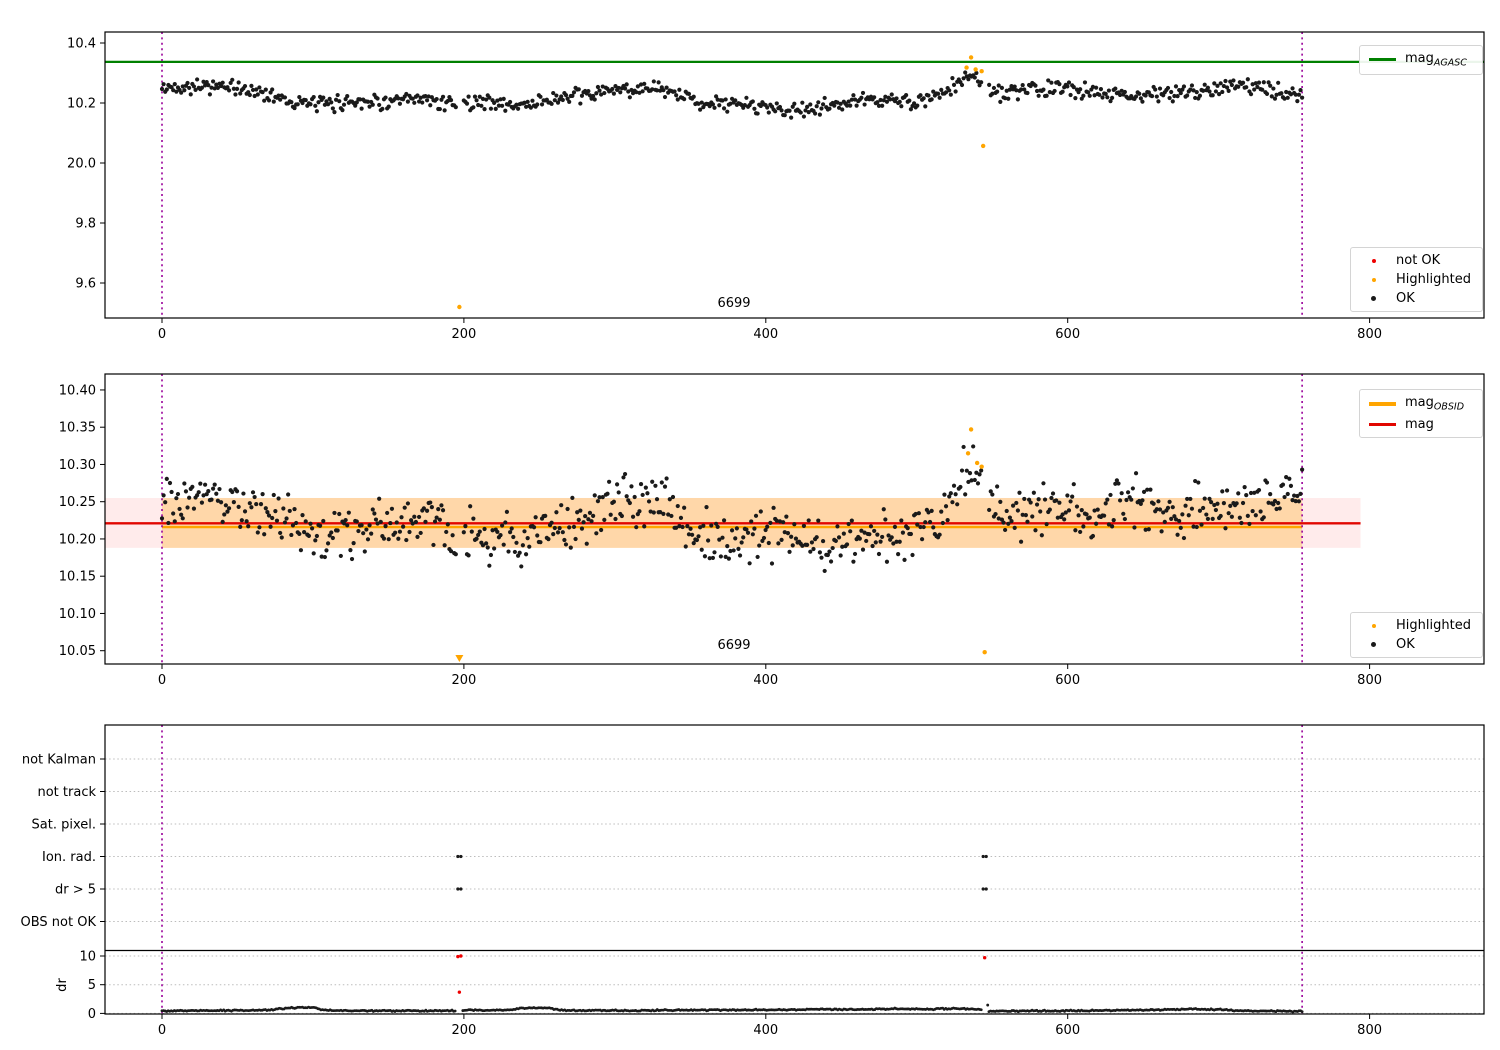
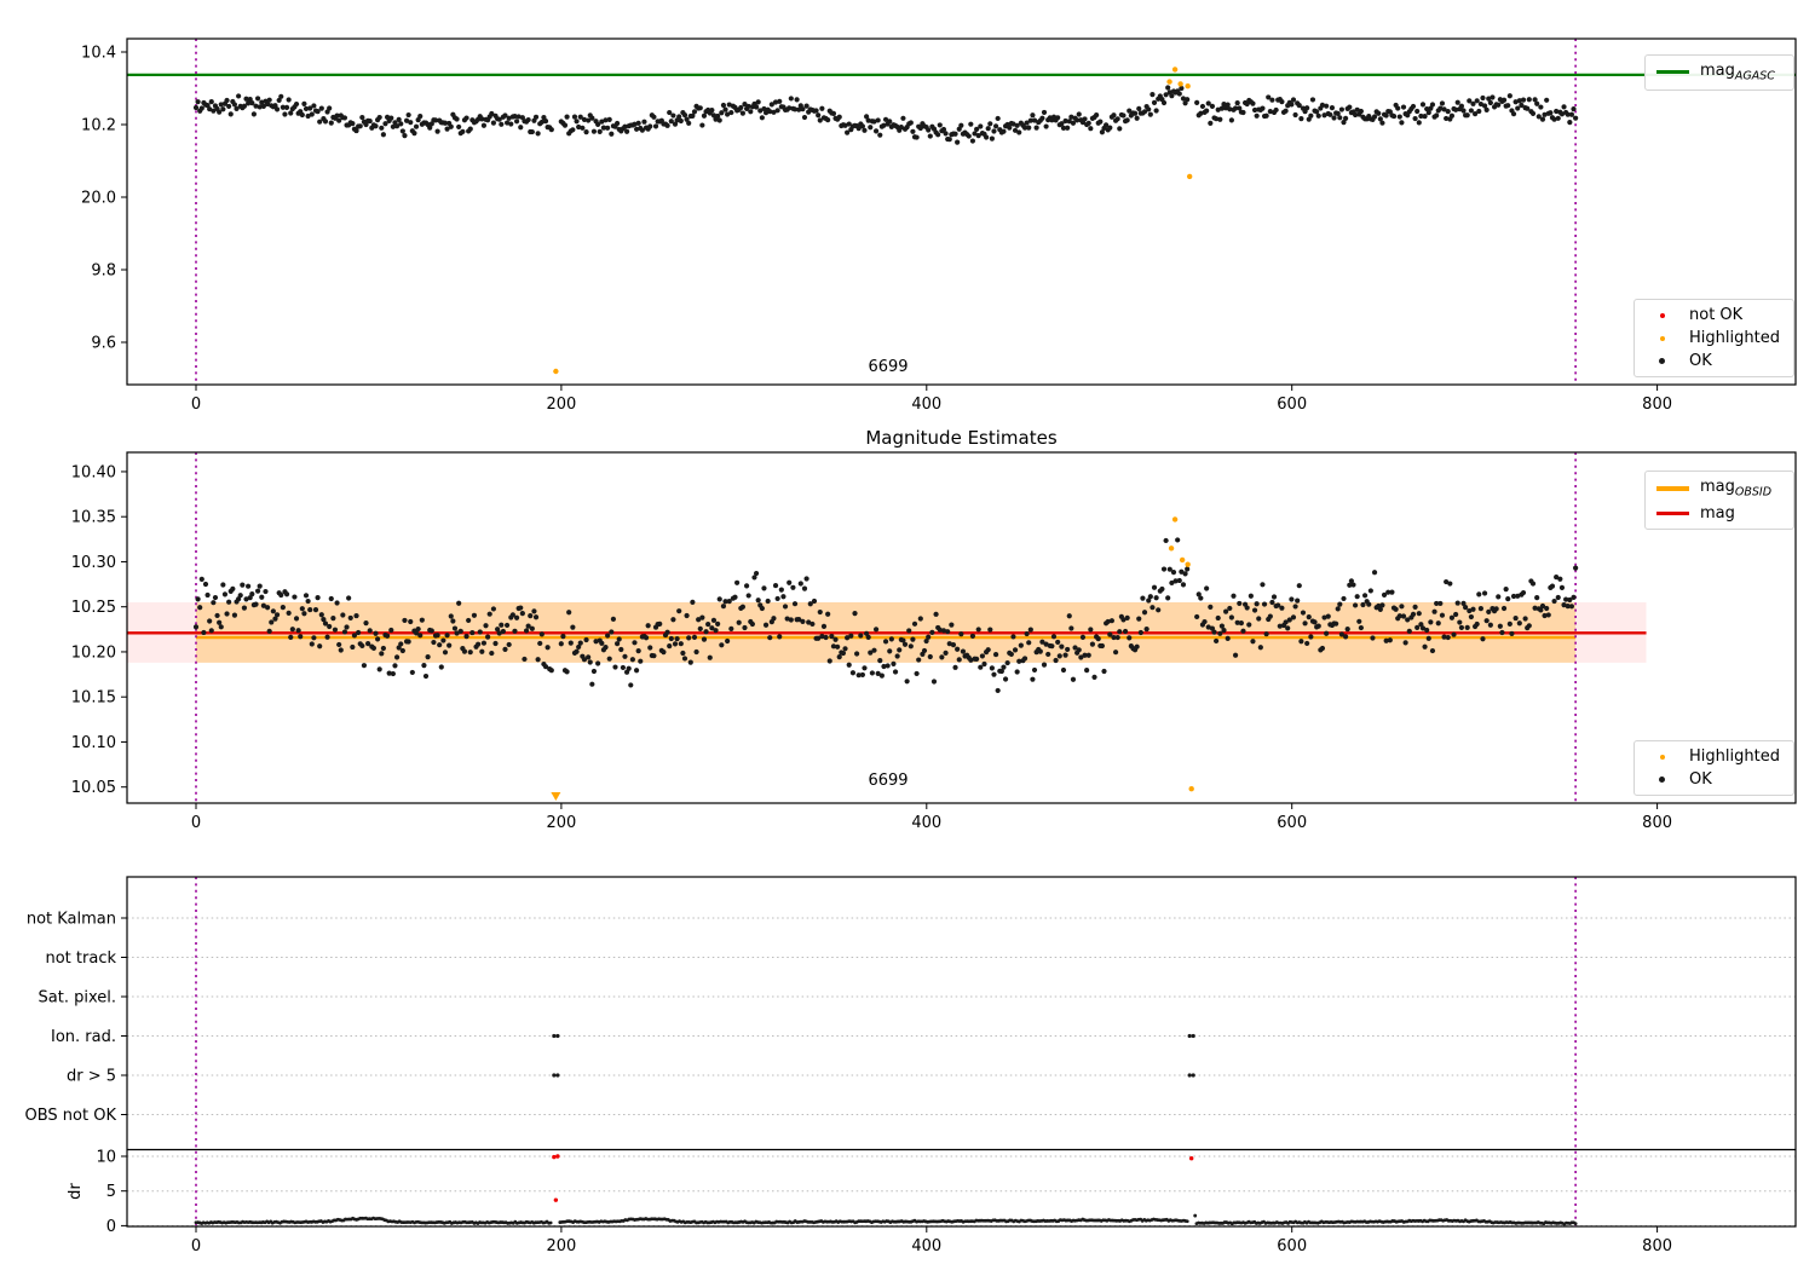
  0
  200
  400
  600
  800
  10.4
  10.2
  20.0
  9.8
  9.6
  0
  200
  400
  600
  800
  10.40
  10.35
  10.30
  10.25
  10.20
  10.15
  10.10
  10.05
  not Kalman
  not track
  Sat. pixel.
  Ion. rad.
  dr > 5
  OBS not OK
  10
  5
  0
  0
  200
  400
  600
  800
+ Magnitude Estimates
  6699
  6699
  magAGASC
  not OK
  Highlighted
  OK
  magOBSID
  mag
  Highlighted
  OK
